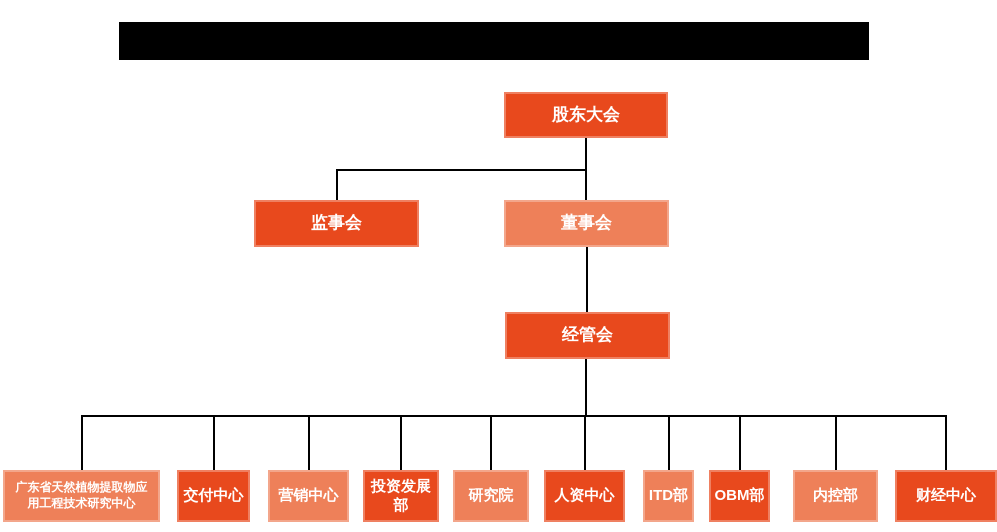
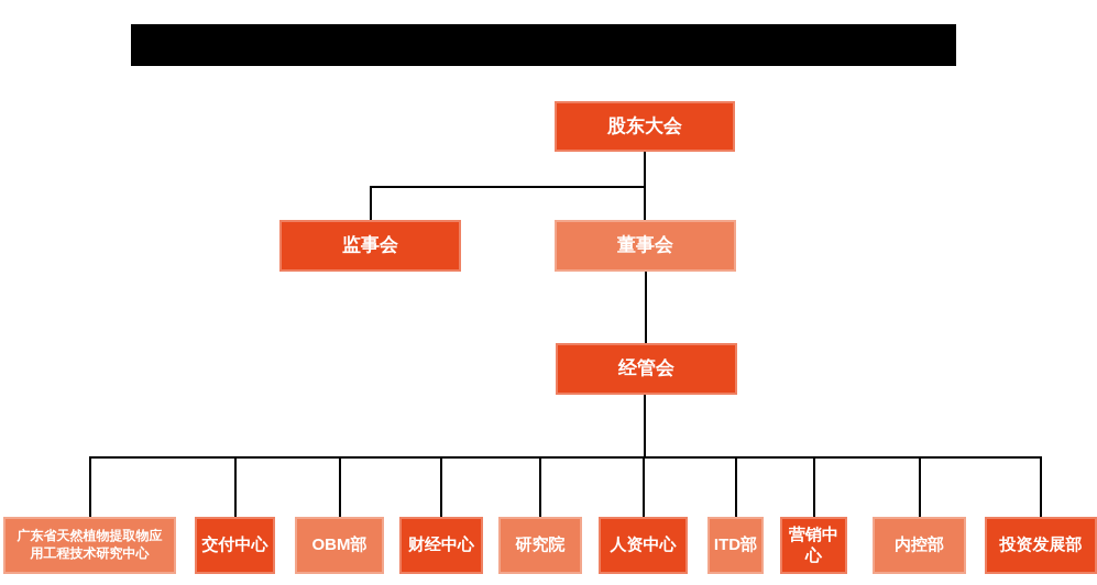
  股东大会
  监事会
  董事会
  经管会
  广东省天然植物提取物应用工程技术研究中心
  交付中心
- 营销中心
+ OBM部
- 投资发展部
+ 财经中心
  研究院
  人资中心
  ITD部
- OBM部
+ 营销中心
  内控部
- 财经中心
+ 投资发展部
